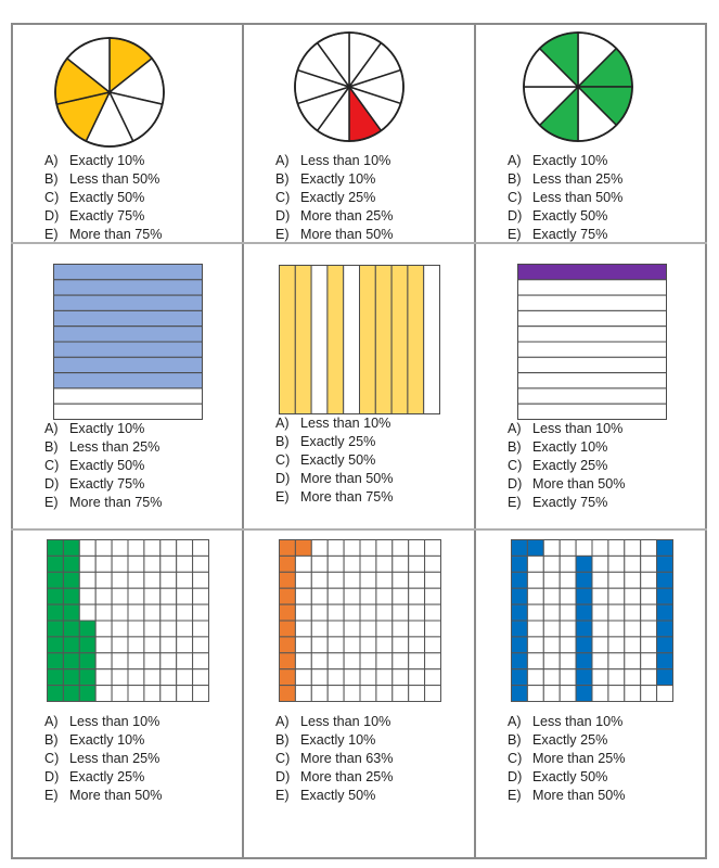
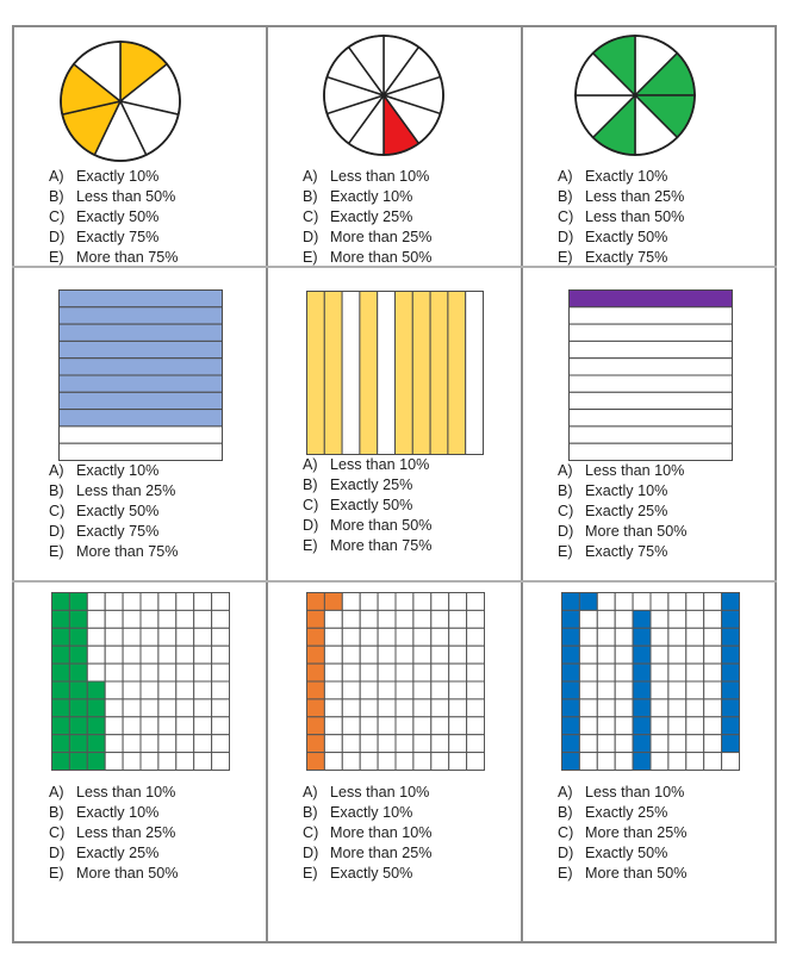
  A)
  Exactly 10%
  B)
  Less than 50%
  C)
  Exactly 50%
  D)
  Exactly 75%
  E)
  More than 75%
  A)
  Less than 10%
  B)
  Exactly 10%
  C)
  Exactly 25%
  D)
  More than 25%
  E)
  More than 50%
  A)
  Exactly 10%
  B)
  Less than 25%
  C)
  Less than 50%
  D)
  Exactly 50%
  E)
  Exactly 75%
  A)
  Exactly 10%
  B)
  Less than 25%
  C)
  Exactly 50%
  D)
  Exactly 75%
  E)
  More than 75%
  A)
  Less than 10%
  B)
  Exactly 25%
  C)
  Exactly 50%
  D)
  More than 50%
  E)
  More than 75%
  A)
  Less than 10%
  B)
  Exactly 10%
  C)
  Exactly 25%
  D)
  More than 50%
  E)
  Exactly 75%
  A)
  Less than 10%
  B)
  Exactly 10%
  C)
  Less than 25%
  D)
  Exactly 25%
  E)
  More than 50%
  A)
  Less than 10%
  B)
  Exactly 10%
  C)
- More than 63%
+ More than 10%
  D)
  More than 25%
  E)
  Exactly 50%
  A)
  Less than 10%
  B)
  Exactly 25%
  C)
  More than 25%
  D)
  Exactly 50%
  E)
  More than 50%
